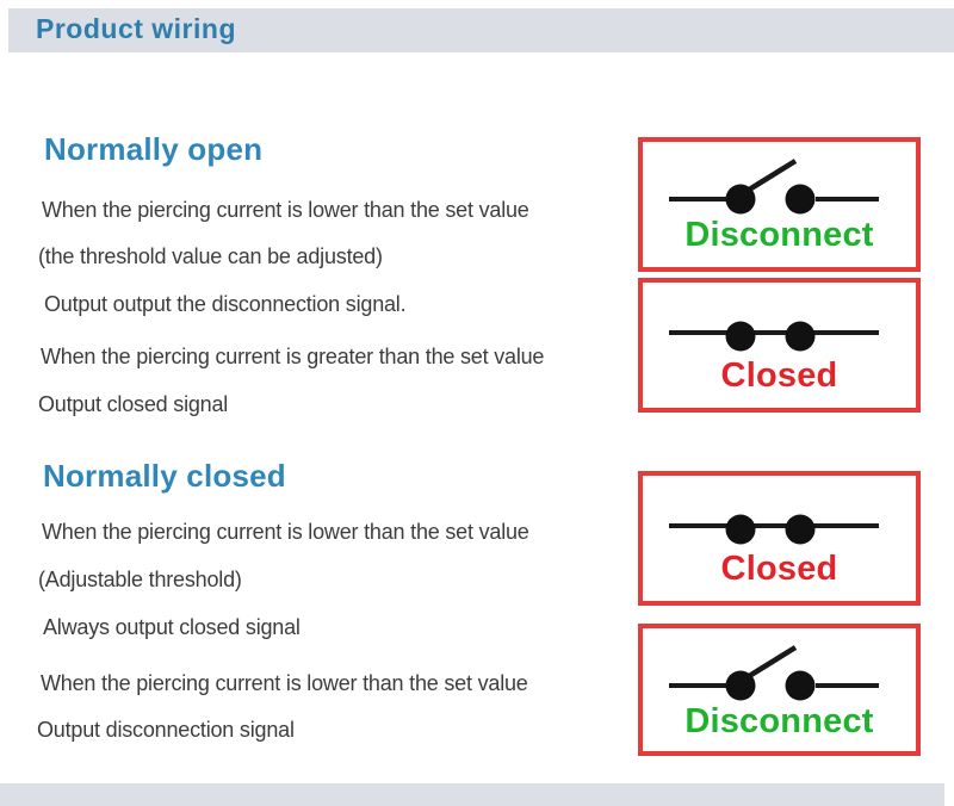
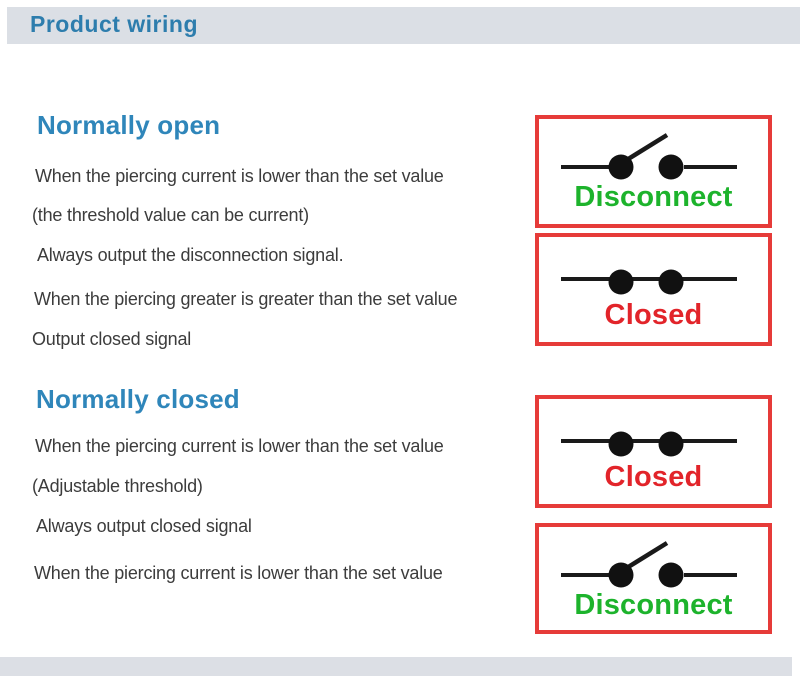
  Product wiring
  Normally open
  When the piercing current is lower than the set value
- (the threshold value can be adjusted)
+ (the threshold value can be current)
- Output output the disconnection signal.
+ Always output the disconnection signal.
- When the piercing current is greater than the set value
+ When the piercing greater is greater than the set value
  Output closed signal
  Normally closed
  When the piercing current is lower than the set value
  (Adjustable threshold)
  Always output closed signal
  When the piercing current is lower than the set value
- Output disconnection signal
  Disconnect
  Closed
  Closed
  Disconnect
